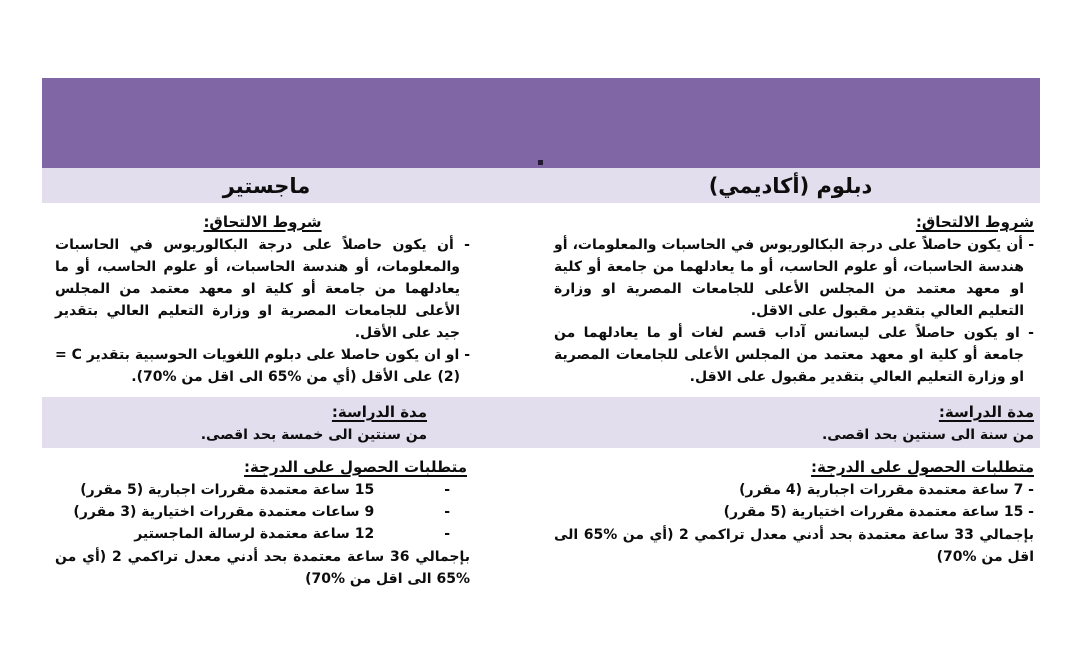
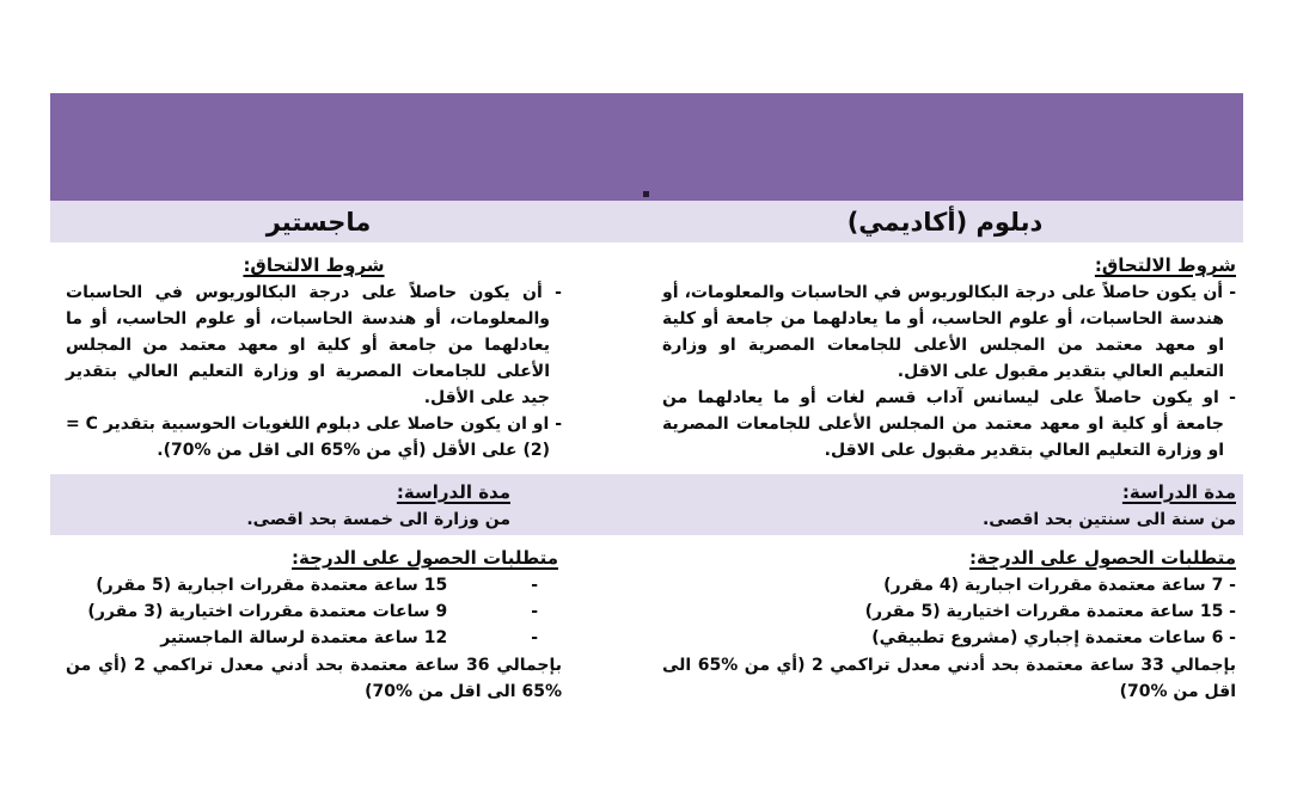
  ماجستير
  دبلوم (أكاديمي)
  شروط الالتحاق:
  - أن يكون حاصلاً على درجة البكالوريوس في الحاسبات والمعلومات، أو هندسة الحاسبات، أو علوم الحاسب، أو ما يعادلهما من جامعة أو كلية او معهد معتمد من المجلس الأعلى للجامعات المصرية او وزارة التعليم العالي بتقدير جيد على الأقل.
  - او ان يكون حاصلا على دبلوم اللغويات الحوسبية بتقدير C = (2) على الأقل (أي من %65 الى اقل من %70).
  شروط الالتحاق:
  - أن يكون حاصلاً على درجة البكالوريوس في الحاسبات والمعلومات، أو هندسة الحاسبات، أو علوم الحاسب، أو ما يعادلهما من جامعة أو كلية او معهد معتمد من المجلس الأعلى للجامعات المصرية او وزارة التعليم العالي بتقدير مقبول على الاقل.
  - او يكون حاصلاً على ليسانس آداب قسم لغات أو ما يعادلهما من جامعة أو كلية او معهد معتمد من المجلس الأعلى للجامعات المصرية او وزارة التعليم العالي بتقدير مقبول على الاقل.
  مدة الدراسة:
- من سنتين الى خمسة بحد اقصى.
+ من وزارة الى خمسة بحد اقصى.
  مدة الدراسة:
  من سنة الى سنتين بحد اقصى.
  متطلبات الحصول على الدرجة:
  -
  15 ساعة معتمدة مقررات اجبارية (5 مقرر)
  -
  9 ساعات معتمدة مقررات اختيارية (3 مقرر)
  -
  12 ساعة معتمدة لرسالة الماجستير
  بإجمالي 36 ساعة معتمدة بحد أدني معدل تراكمي 2 (أي من %65 الى اقل من %70)
  متطلبات الحصول على الدرجة:
  - 7 ساعة معتمدة مقررات اجبارية (4 مقرر)
  - 15 ساعة معتمدة مقررات اختيارية (5 مقرر)
+ - 6 ساعات معتمدة إجباري (مشروع تطبيقي)
  بإجمالي 33 ساعة معتمدة بحد أدني معدل تراكمي 2 (أي من %65 الى اقل من %70)
